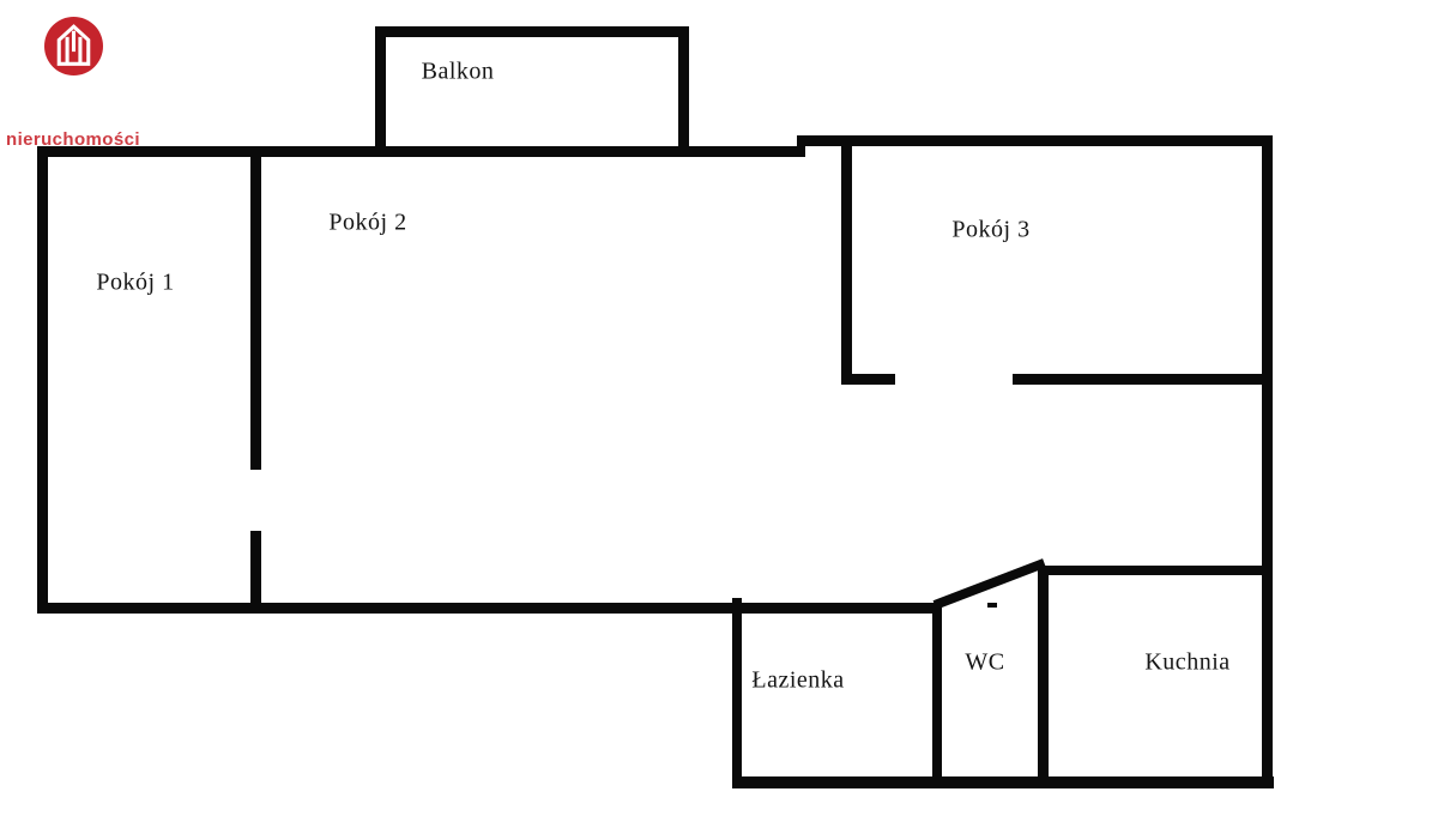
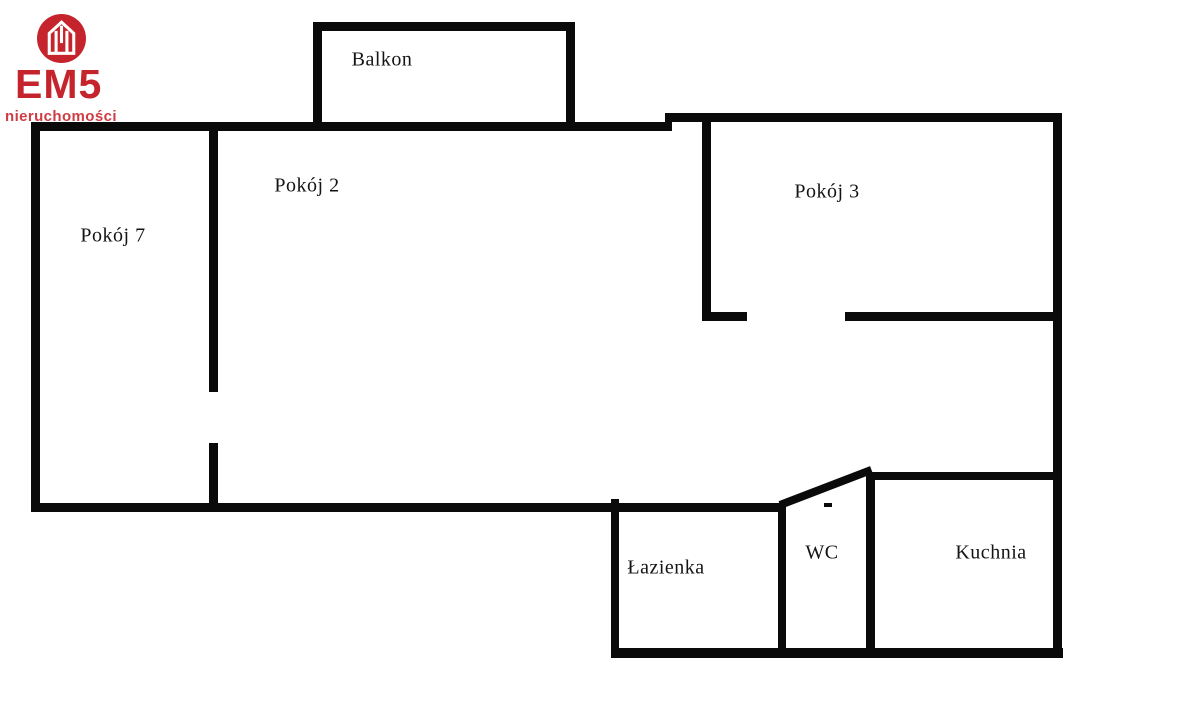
+ EM5
  nieruchomości
  Balkon
- Pokój 1
+ Pokój 7
  Pokój 2
  Pokój 3
  Łazienka
  WC
  Kuchnia
